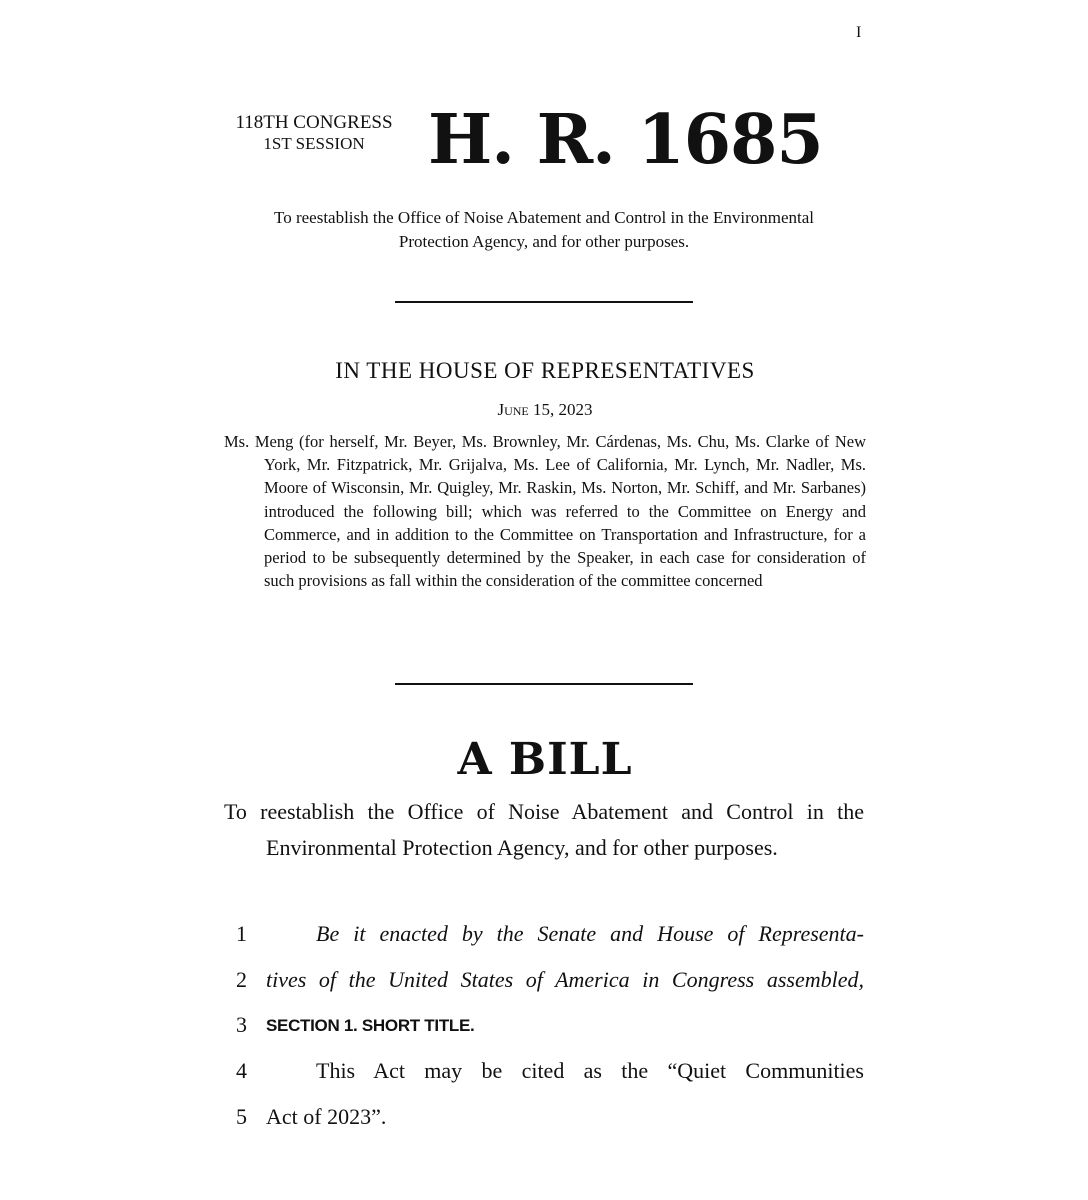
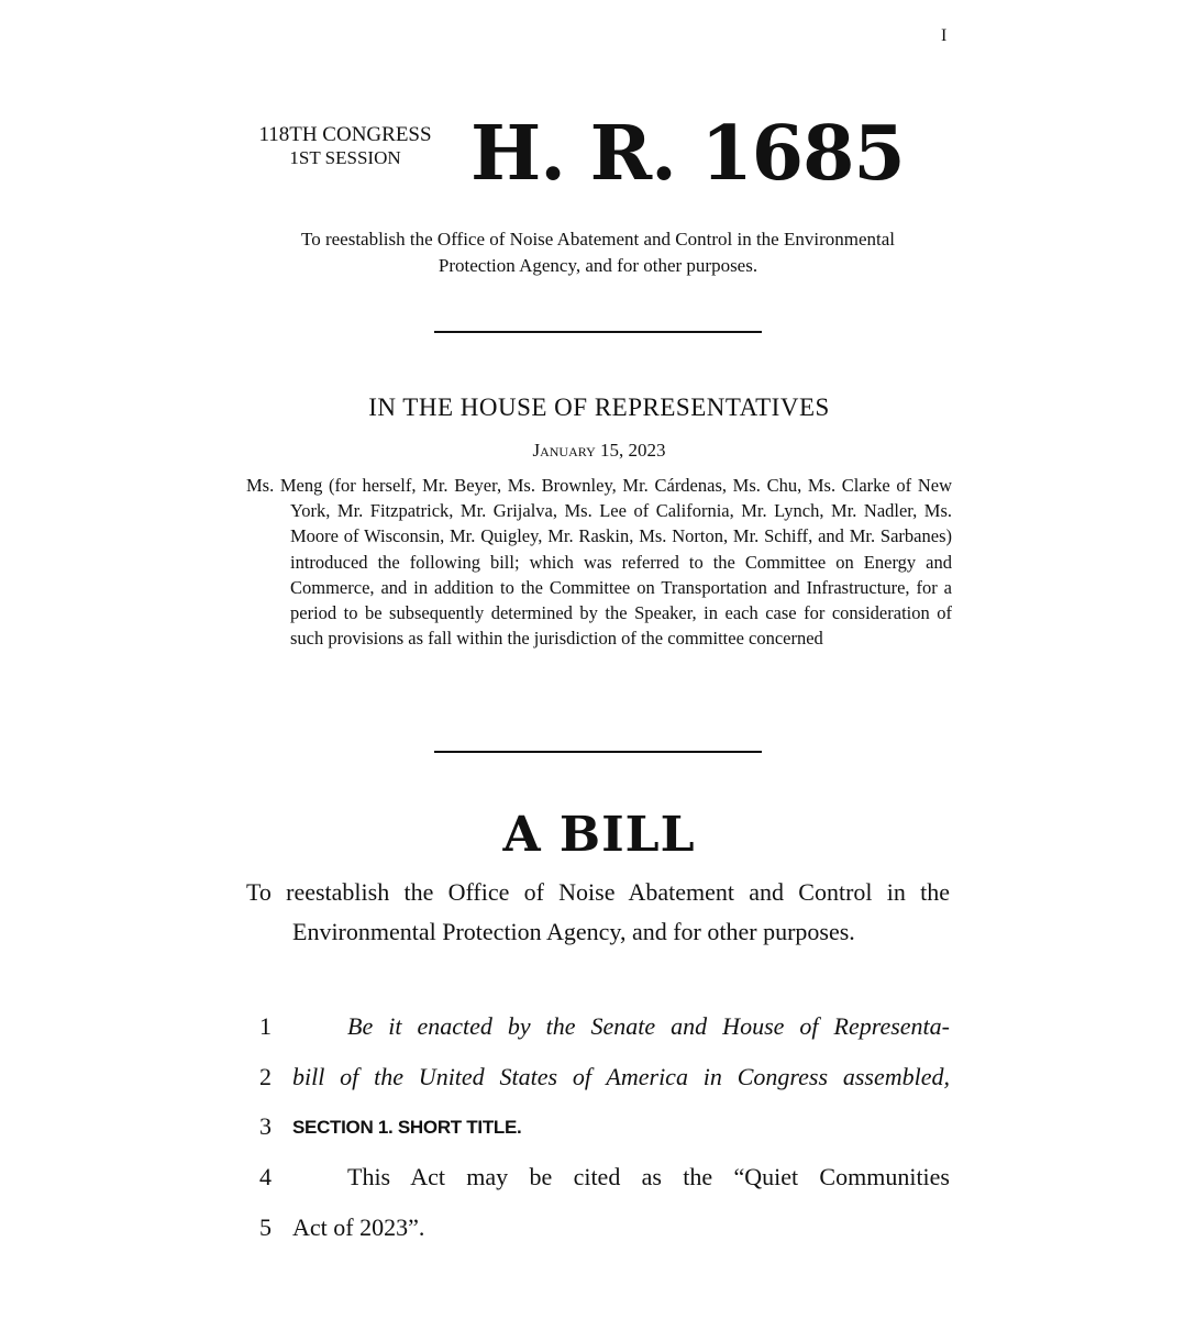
  I
  118TH CONGRESS
  1ST SESSION
  H. R. 1685
  To reestablish the Office of Noise Abatement and Control in the Environmental Protection Agency, and for other purposes.
  IN THE HOUSE OF REPRESENTATIVES
- June 15, 2023
+ January 15, 2023
- Ms. Meng (for herself, Mr. Beyer, Ms. Brownley, Mr. Cárdenas, Ms. Chu, Ms. Clarke of New York, Mr. Fitzpatrick, Mr. Grijalva, Ms. Lee of California, Mr. Lynch, Mr. Nadler, Ms. Moore of Wisconsin, Mr. Quigley, Mr. Raskin, Ms. Norton, Mr. Schiff, and Mr. Sarbanes) introduced the following bill; which was referred to the Committee on Energy and Commerce, and in addition to the Committee on Transportation and Infrastructure, for a period to be subsequently determined by the Speaker, in each case for consideration of such provisions as fall within the consideration of the committee concerned
+ Ms. Meng (for herself, Mr. Beyer, Ms. Brownley, Mr. Cárdenas, Ms. Chu, Ms. Clarke of New York, Mr. Fitzpatrick, Mr. Grijalva, Ms. Lee of California, Mr. Lynch, Mr. Nadler, Ms. Moore of Wisconsin, Mr. Quigley, Mr. Raskin, Ms. Norton, Mr. Schiff, and Mr. Sarbanes) introduced the following bill; which was referred to the Committee on Energy and Commerce, and in addition to the Committee on Transportation and Infrastructure, for a period to be subsequently determined by the Speaker, in each case for consideration of such provisions as fall within the jurisdiction of the committee concerned
  A BILL
  To reestablish the Office of Noise Abatement and Control in the Environmental Protection Agency, and for other purposes.
  1
  Be it enacted by the Senate and House of Representa-
  2
- tives of the United States of America in Congress assembled,
+ bill of the United States of America in Congress assembled,
  3
  SECTION 1. SHORT TITLE.
  4
  This Act may be cited as the “Quiet Communities
  5
  Act of 2023”.
